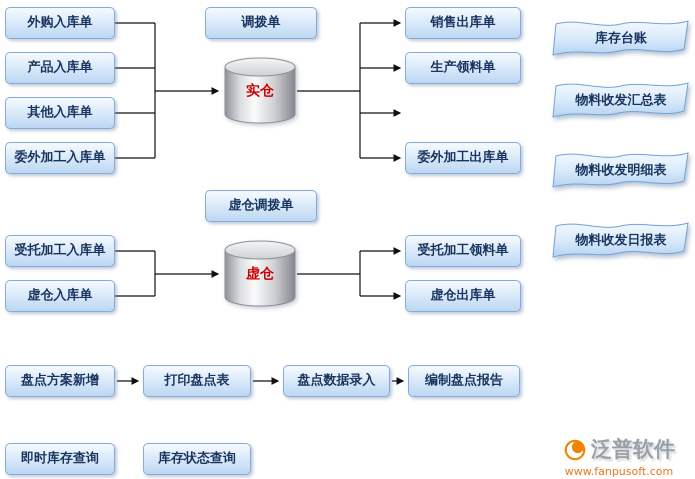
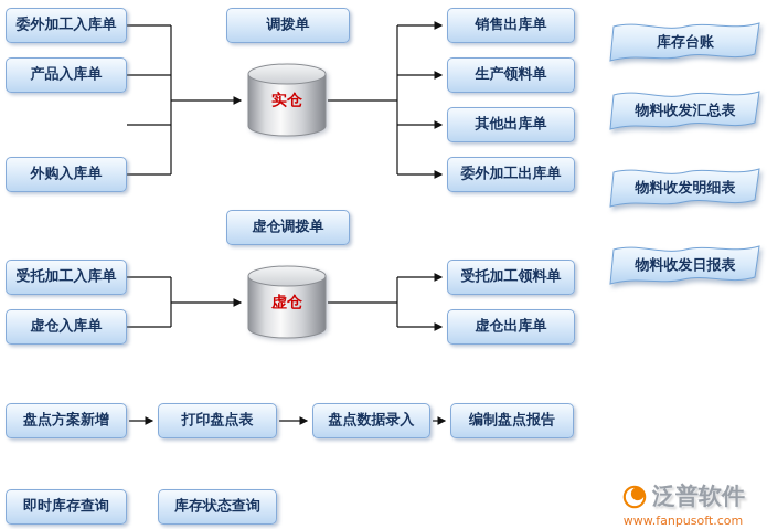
- 外购入库单
+ 委外加工入库单
  产品入库单
- 其他入库单
- 委外加工入库单
+ 外购入库单
  调拨单
  实仓
  销售出库单
  生产领料单
+ 其他出库单
  委外加工出库单
  库存台账
  物料收发汇总表
  物料收发明细表
  物料收发日报表
  虚仓调拨单
  受托加工入库单
  虚仓入库单
  虚仓
  受托加工领料单
  虚仓出库单
  盘点方案新增
  打印盘点表
  盘点数据录入
  编制盘点报告
  即时库存查询
  库存状态查询
  泛普软件
  www.fanpusoft.com
